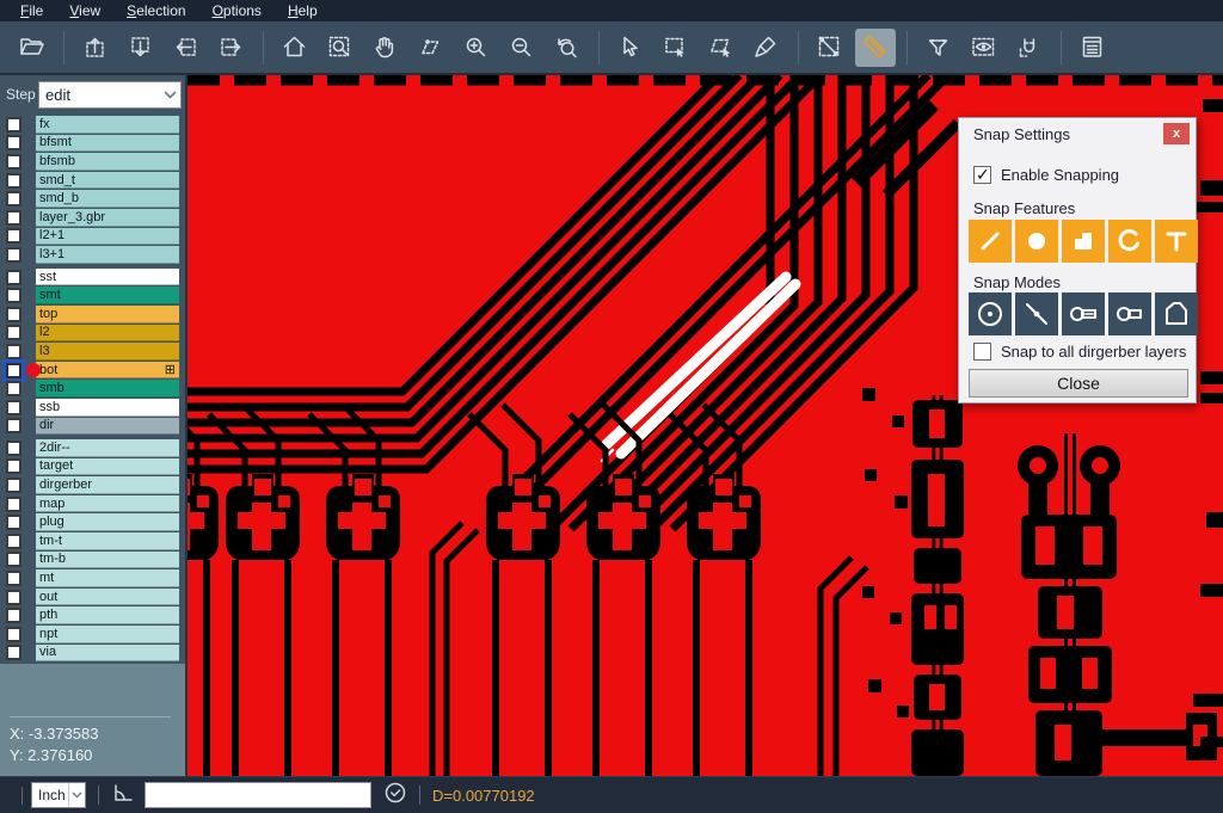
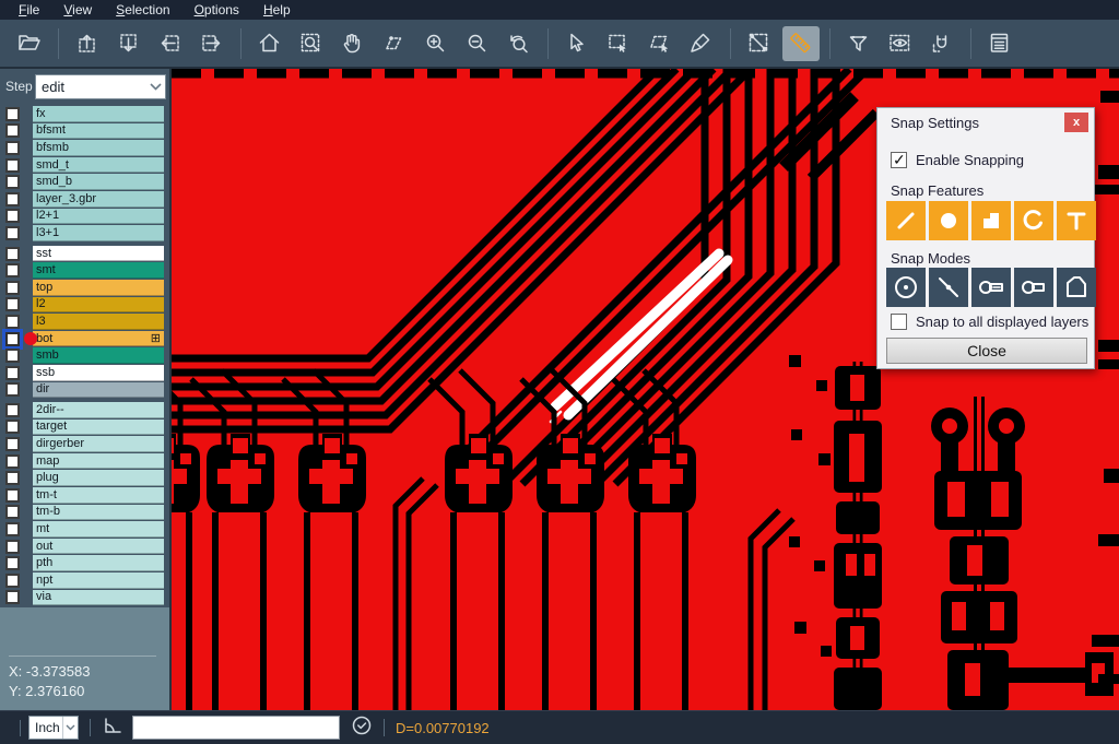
  File
  View
  Selection
  Options
  Help
  Step
  edit
  fx
  bfsmt
  bfsmb
  smd_t
  smd_b
  layer_3.gbr
  l2+1
  l3+1
  sst
  smt
  top
  l2
  l3
  bot
  ⊞
  smb
  ssb
  dir
  2dir--
  target
  dirgerber
  map
  plug
  tm-t
  tm-b
  mt
  out
  pth
  npt
  via
  X: -3.373583
  Y: 2.376160
  Snap Settings
  x
  Enable Snapping
  Snap Features
  Snap Modes
- Snap to all dirgerber layers
+ Snap to all displayed layers
  Close
  Inch
  D=0.00770192
